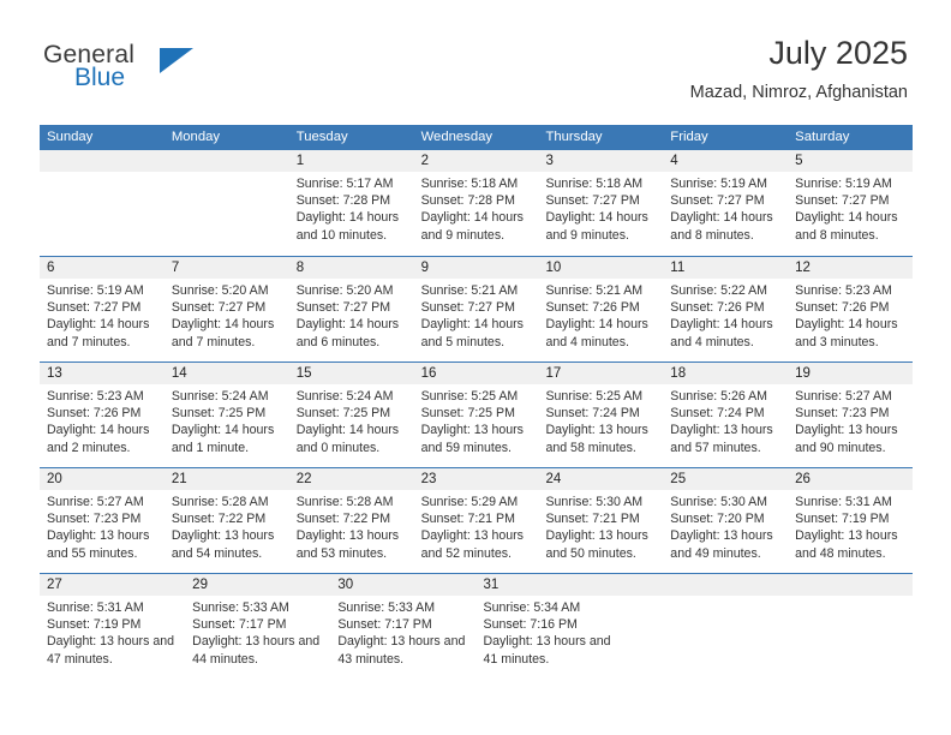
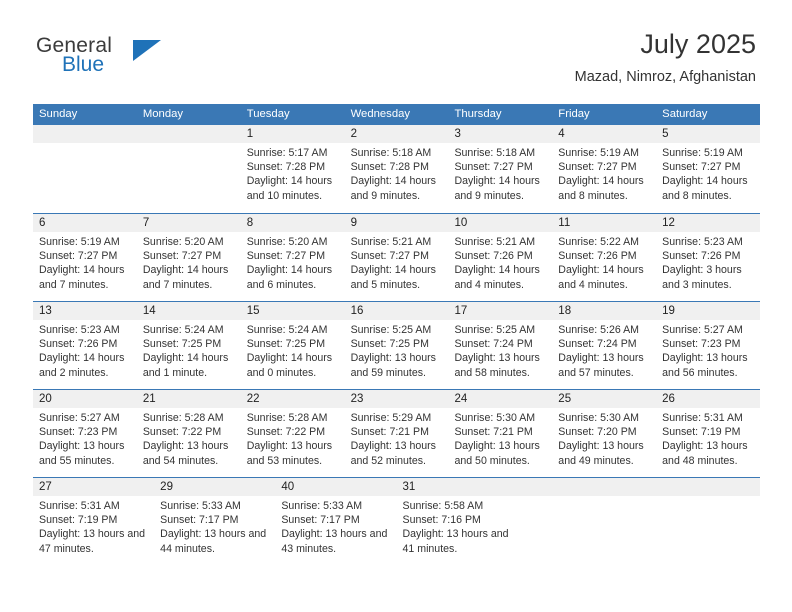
  General
  Blue
  July 2025
  Mazad, Nimroz, Afghanistan
  Sunday
  Monday
  Tuesday
  Wednesday
  Thursday
  Friday
  Saturday
  1
  Sunrise: 5:17 AM
  Sunset: 7:28 PM
  Daylight: 14 hours and 10 minutes.
  2
  Sunrise: 5:18 AM
  Sunset: 7:28 PM
  Daylight: 14 hours and 9 minutes.
  3
  Sunrise: 5:18 AM
  Sunset: 7:27 PM
  Daylight: 14 hours and 9 minutes.
  4
  Sunrise: 5:19 AM
  Sunset: 7:27 PM
  Daylight: 14 hours and 8 minutes.
  5
  Sunrise: 5:19 AM
  Sunset: 7:27 PM
  Daylight: 14 hours and 8 minutes.
  6
  Sunrise: 5:19 AM
  Sunset: 7:27 PM
  Daylight: 14 hours and 7 minutes.
  7
  Sunrise: 5:20 AM
  Sunset: 7:27 PM
  Daylight: 14 hours and 7 minutes.
  8
  Sunrise: 5:20 AM
  Sunset: 7:27 PM
  Daylight: 14 hours and 6 minutes.
  9
  Sunrise: 5:21 AM
  Sunset: 7:27 PM
  Daylight: 14 hours and 5 minutes.
  10
  Sunrise: 5:21 AM
  Sunset: 7:26 PM
  Daylight: 14 hours and 4 minutes.
  11
  Sunrise: 5:22 AM
  Sunset: 7:26 PM
  Daylight: 14 hours and 4 minutes.
  12
  Sunrise: 5:23 AM
  Sunset: 7:26 PM
- Daylight: 14 hours and 3 minutes.
+ Daylight: 3 hours and 3 minutes.
  13
  Sunrise: 5:23 AM
  Sunset: 7:26 PM
  Daylight: 14 hours and 2 minutes.
  14
  Sunrise: 5:24 AM
  Sunset: 7:25 PM
  Daylight: 14 hours and 1 minute.
  15
  Sunrise: 5:24 AM
  Sunset: 7:25 PM
  Daylight: 14 hours and 0 minutes.
  16
  Sunrise: 5:25 AM
  Sunset: 7:25 PM
  Daylight: 13 hours and 59 minutes.
  17
  Sunrise: 5:25 AM
  Sunset: 7:24 PM
  Daylight: 13 hours and 58 minutes.
  18
  Sunrise: 5:26 AM
  Sunset: 7:24 PM
  Daylight: 13 hours and 57 minutes.
  19
  Sunrise: 5:27 AM
  Sunset: 7:23 PM
- Daylight: 13 hours and 90 minutes.
+ Daylight: 13 hours and 56 minutes.
  20
  Sunrise: 5:27 AM
  Sunset: 7:23 PM
  Daylight: 13 hours and 55 minutes.
  21
  Sunrise: 5:28 AM
  Sunset: 7:22 PM
  Daylight: 13 hours and 54 minutes.
  22
  Sunrise: 5:28 AM
  Sunset: 7:22 PM
  Daylight: 13 hours and 53 minutes.
  23
  Sunrise: 5:29 AM
  Sunset: 7:21 PM
  Daylight: 13 hours and 52 minutes.
  24
  Sunrise: 5:30 AM
  Sunset: 7:21 PM
  Daylight: 13 hours and 50 minutes.
  25
  Sunrise: 5:30 AM
  Sunset: 7:20 PM
  Daylight: 13 hours and 49 minutes.
  26
  Sunrise: 5:31 AM
  Sunset: 7:19 PM
  Daylight: 13 hours and 48 minutes.
  27
  Sunrise: 5:31 AM
  Sunset: 7:19 PM
  Daylight: 13 hours and 47 minutes.
  29
  Sunrise: 5:33 AM
  Sunset: 7:17 PM
  Daylight: 13 hours and 44 minutes.
- 30
+ 40
  Sunrise: 5:33 AM
  Sunset: 7:17 PM
  Daylight: 13 hours and 43 minutes.
  31
- Sunrise: 5:34 AM
+ Sunrise: 5:58 AM
  Sunset: 7:16 PM
  Daylight: 13 hours and 41 minutes.
